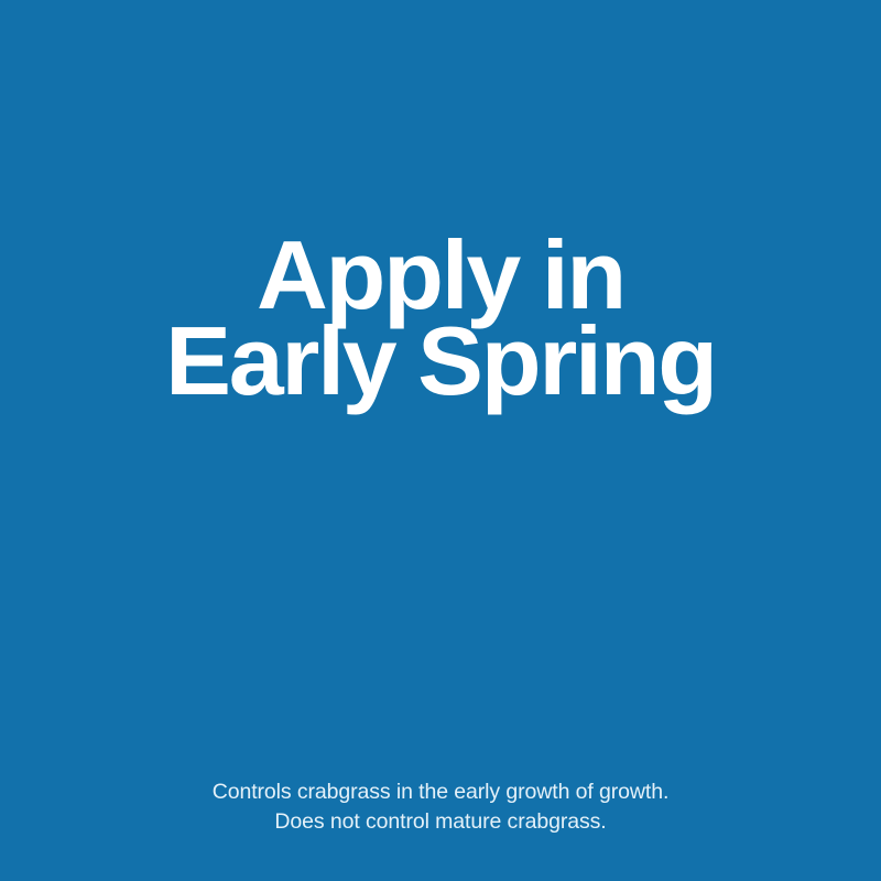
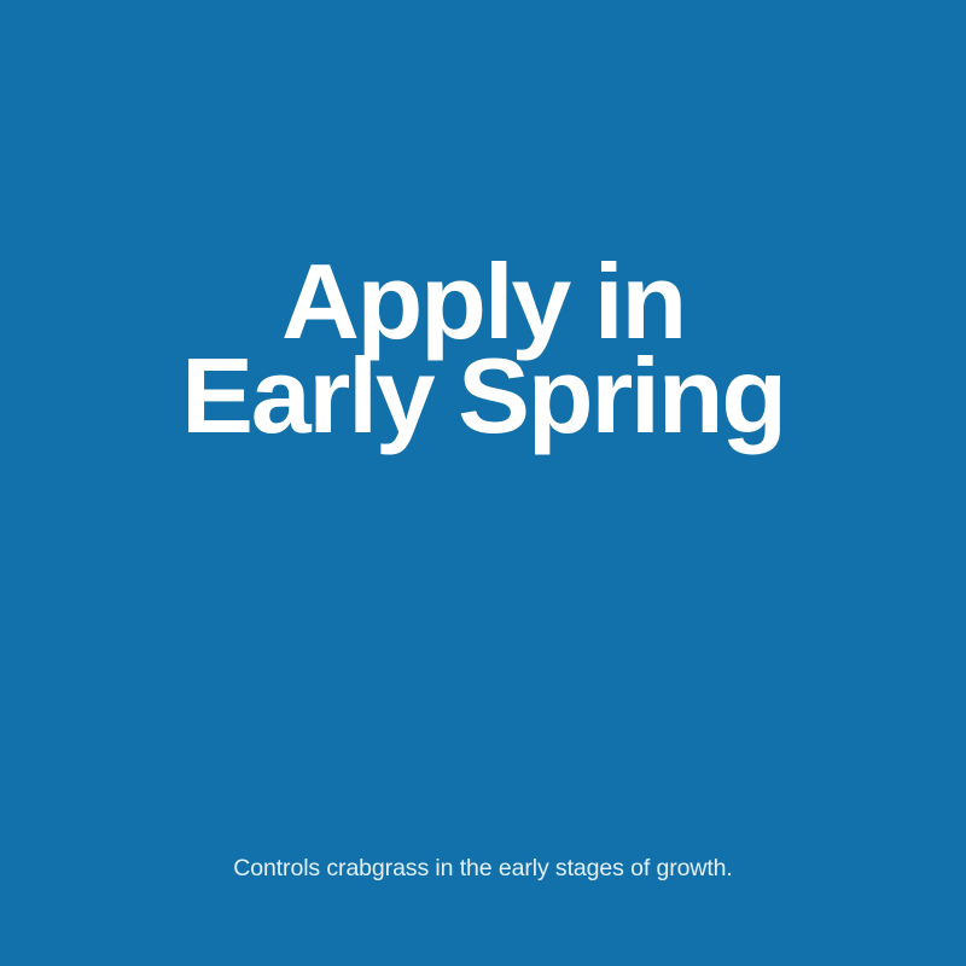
  Apply in
  Early Spring
- Controls crabgrass in the early growth of growth.
+ Controls crabgrass in the early stages of growth.
- Does not control mature crabgrass.
